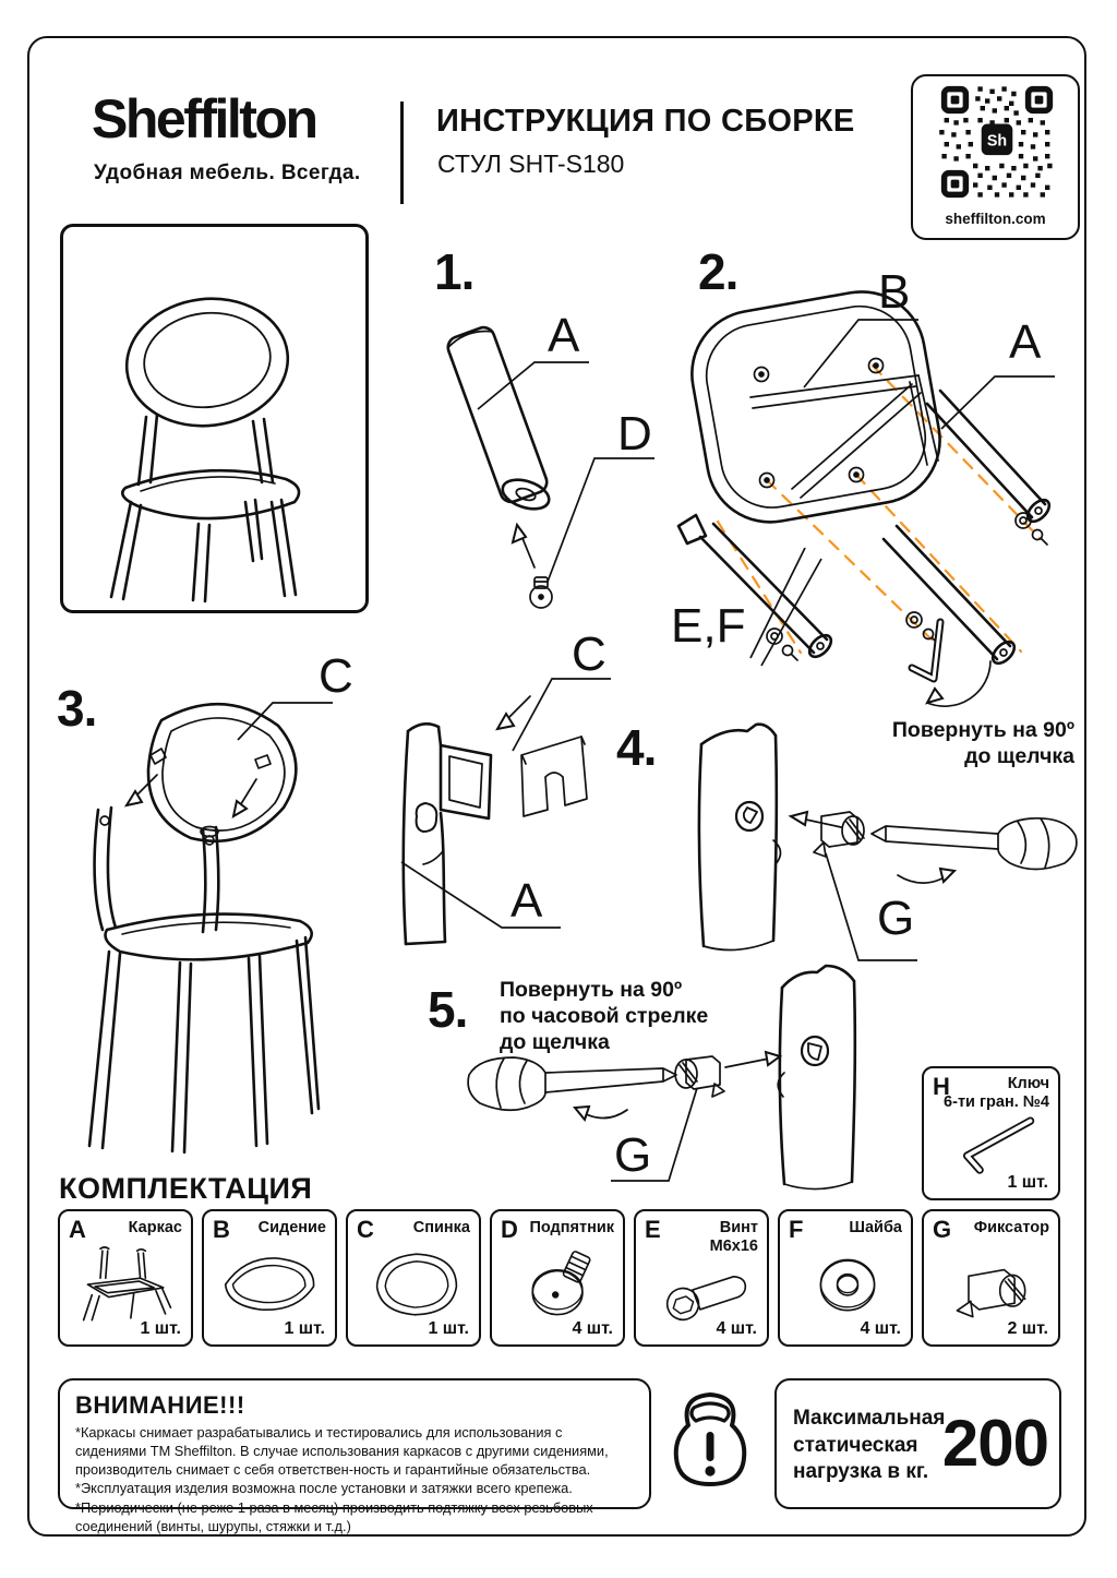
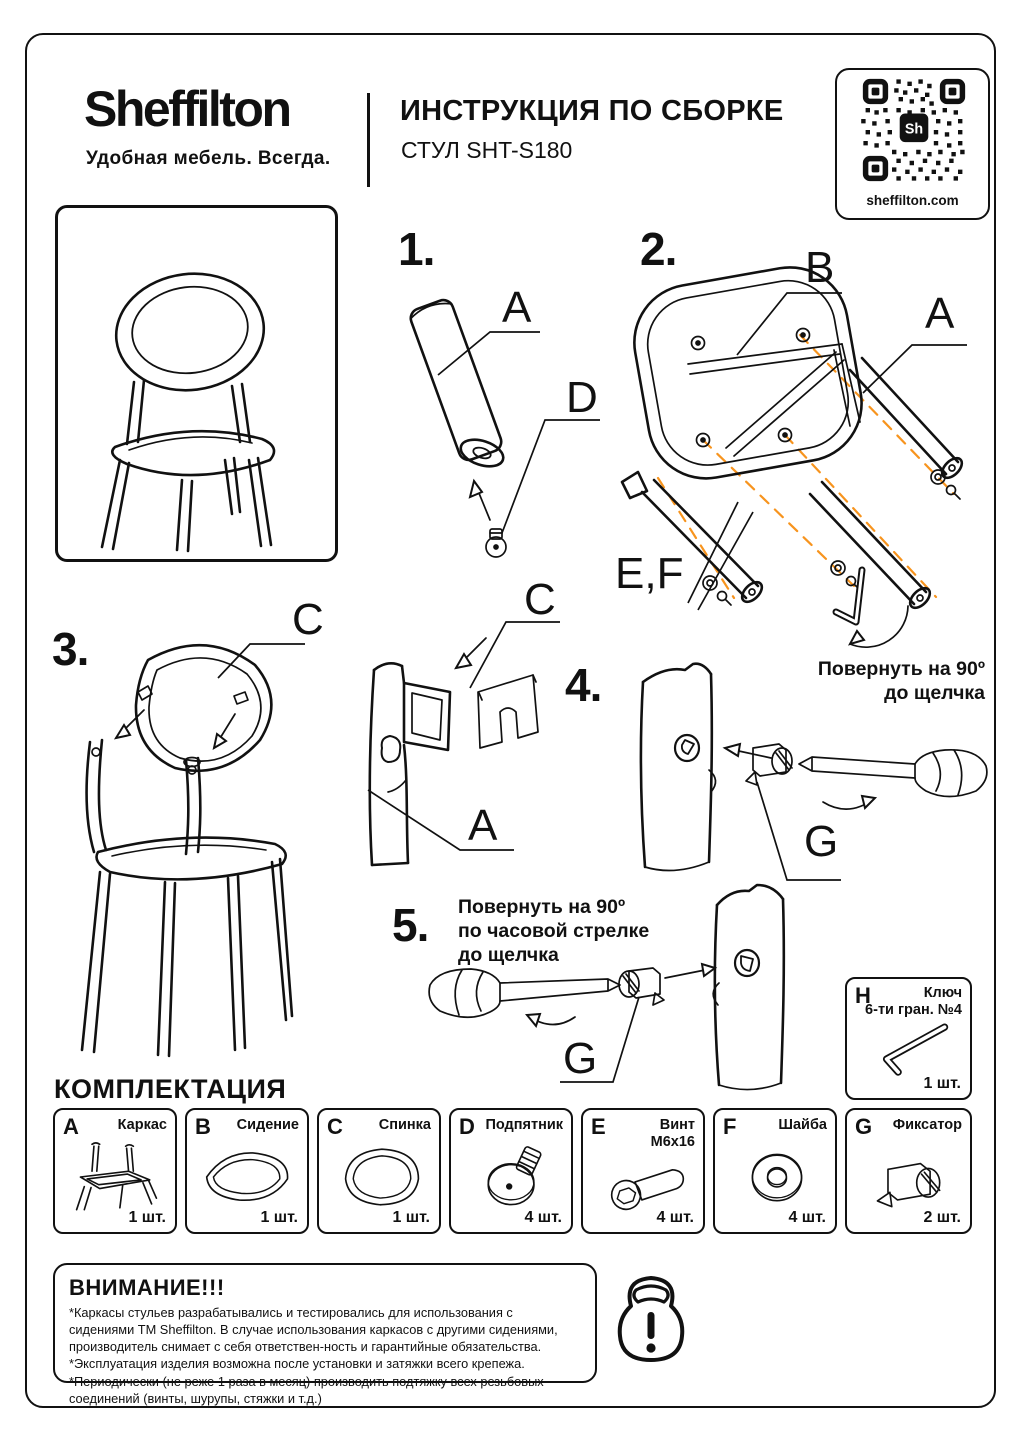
  Sheffilton
  Удобная мебель. Всегда.
  ИНСТРУКЦИЯ ПО СБОРКЕ
  СТУЛ SHT-S180
  Sh
  sheffilton.com
  1.
  A
  D
  2.
  B
  A
  E,F
  3.
  C
  C
  A
  4.
  Повернуть на 90º
  до щелчка
  G
  5.
  Повернуть на 90º
  по часовой стрелке
  до щелчка
  G
  H
  Ключ
  6-ти гран. №4
  1 шт.
  КОМПЛЕКТАЦИЯ
  A
  Каркас
  1 шт.
  B
  Сидение
  1 шт.
  C
  Спинка
  1 шт.
  D
  Подпятник
  4 шт.
  E
  Винт
  М6х16
  4 шт.
  F
  Шайба
  4 шт.
  G
  Фиксатор
  2 шт.
  ВНИМАНИЕ!!!
- *Каркасы снимает разрабатывались и тестировались для использования с сидениями ТМ Sheffilton. В случае использования каркасов с другими сидениями, производитель снимает с себя ответствен-ность и гарантийные обязательства.
+ *Каркасы стульев разрабатывались и тестировались для использования с сидениями ТМ Sheffilton. В случае использования каркасов с другими сидениями, производитель снимает с себя ответствен-ность и гарантийные обязательства.
  *Эксплуатация изделия возможна после установки и затяжки всего крепежа.
  *Периодически (не реже 1 раза в месяц) производить подтяжку всех резьбовых соединений (винты, шурупы, стяжки и т.д.)
- Максимальная
- статическая
- нагрузка в кг.
- 200
